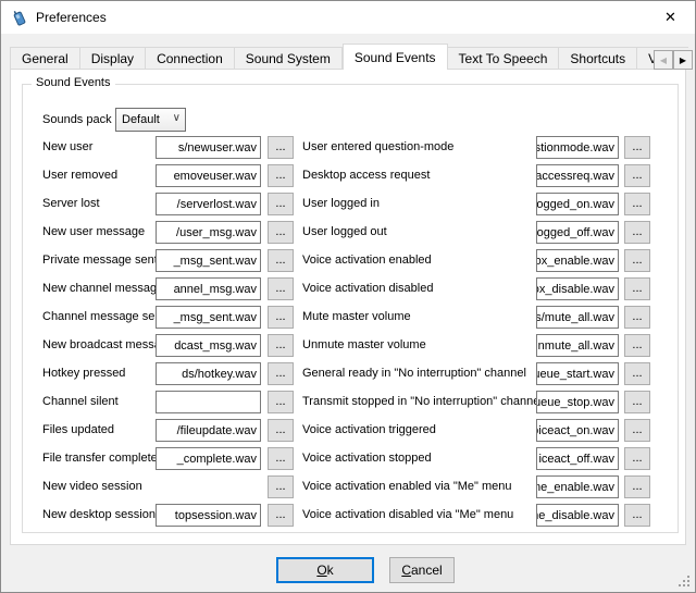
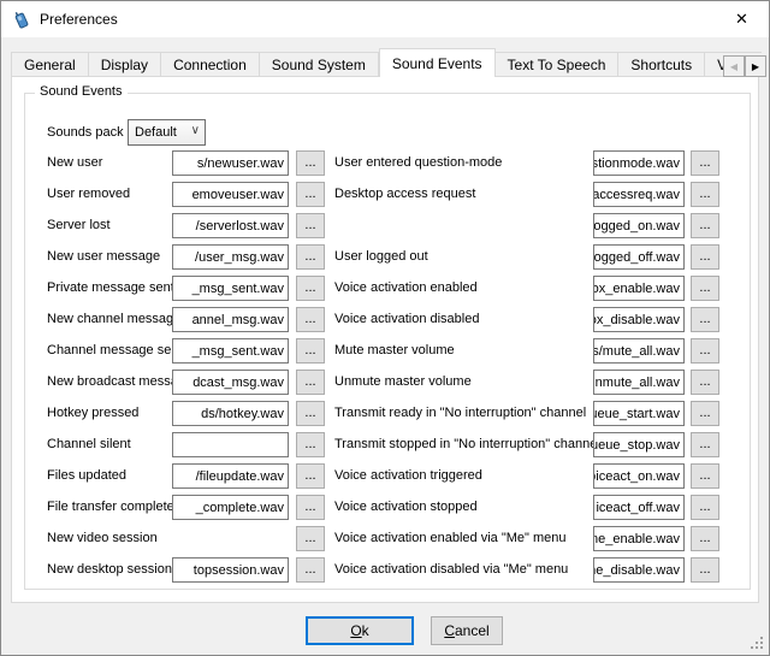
  Preferences
  ✕
  General
  Display
  Connection
  Sound System
  Sound Events
  Text To Speech
  Shortcuts
  ◀
  ▶
  Sound Events
  Sounds pack
  Default
  ∨
  New user
  s/newuser.wav
  ...
  User removed
  emoveuser.wav
  ...
  Server lost
  /serverlost.wav
  ...
  New user message
  /user_msg.wav
  ...
  Private message sen
  _msg_sent.wav
  ...
  New channel messag
  annel_msg.wav
  ...
  Channel message se
  _msg_sent.wav
  ...
  New broadcast mess
  dcast_msg.wav
  ...
  Hotkey pressed
  ds/hotkey.wav
  ...
  Channel silent
  ...
  Files updated
  /fileupdate.wav
  ...
  File transfer complete
  _complete.wav
  ...
  New video session
  ...
  New desktop session
  topsession.wav
  ...
  User entered question-mode
  stionmode.wav
  ...
  Desktop access request
  accessreq.wav
  ...
- User logged in
  ogged_on.wav
  ...
  User logged out
  ogged_off.wav
  ...
  Voice activation enabled
  ox_enable.wav
  ...
  Voice activation disabled
  x_disable.wav
  ...
  Mute master volume
  s/mute_all.wav
  ...
  Unmute master volume
  nmute_all.wav
  ...
- General ready in "No interruption" channel
+ Transmit ready in "No interruption" channel
  ueue_start.wav
  ...
  Transmit stopped in "No interruption" chann
  ueue_stop.wav
  ...
  Voice activation triggered
  iceact_on.wav
  ...
  Voice activation stopped
  iceact_off.wav
  ...
  Voice activation enabled via "Me" menu
  ne_enable.wav
  ...
  Voice activation disabled via "Me" menu
  e_disable.wav
  ...
  Ok
  Cancel
